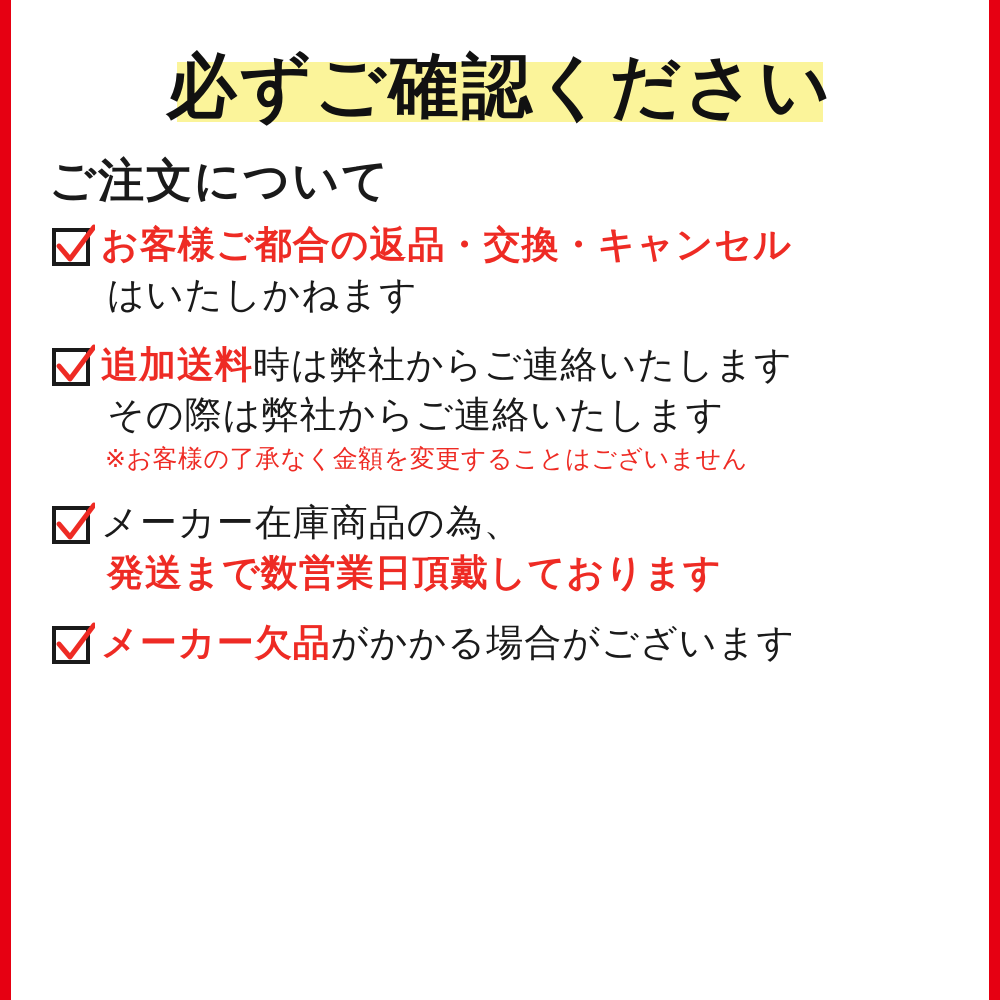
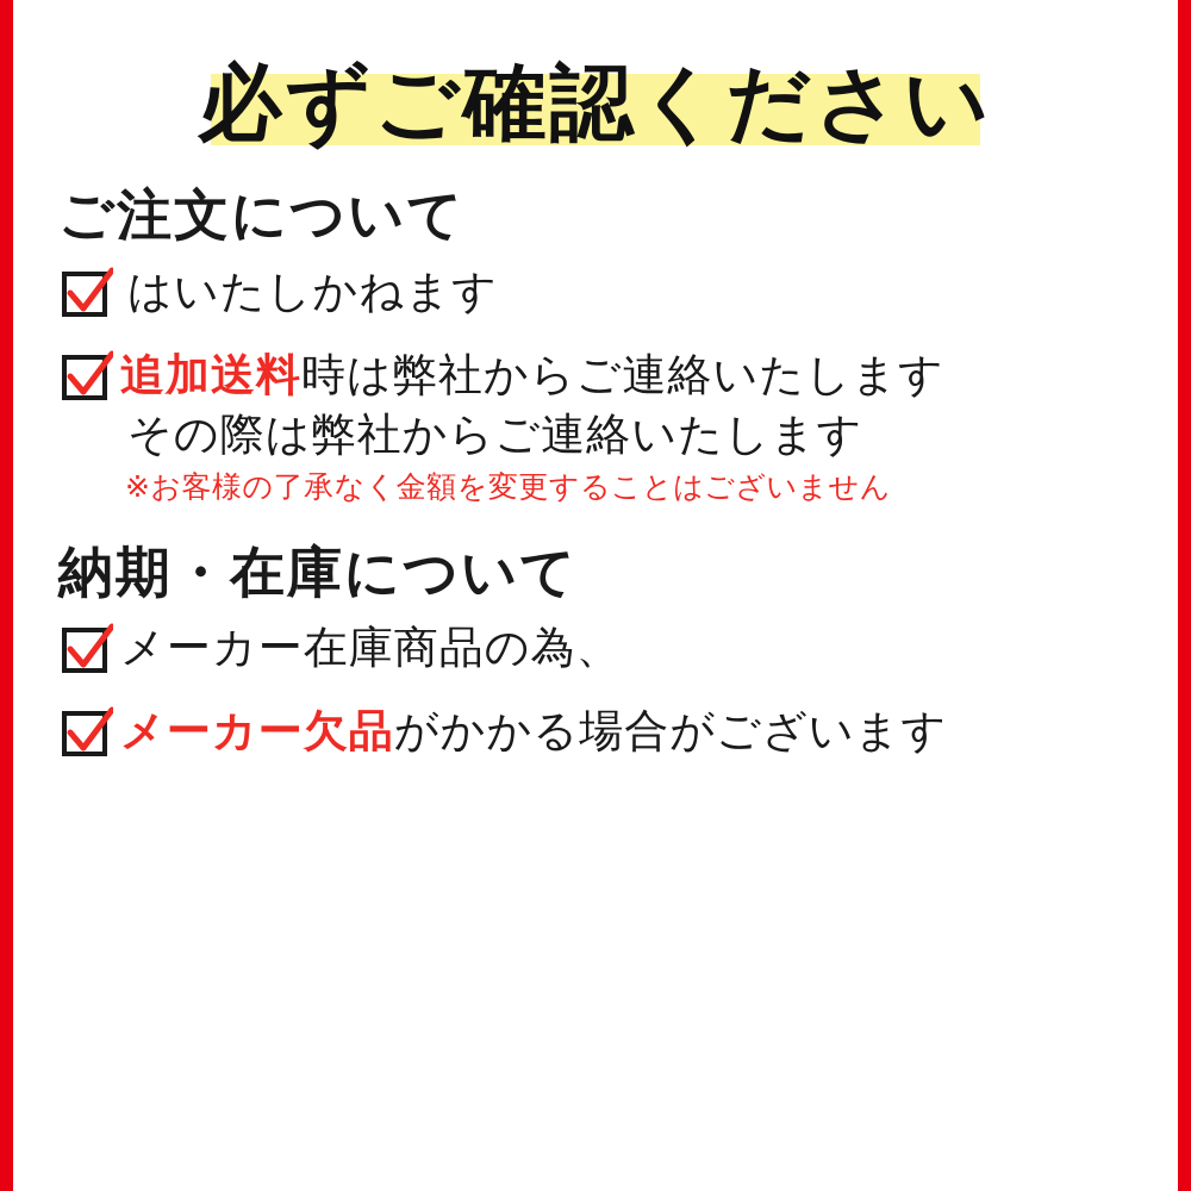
  必ずご確認ください
  ご注文について
- お客様ご都合の返品・交換・キャンセル
  はいたしかねます
  追加送料時は弊社からご連絡いたします
  その際は弊社からご連絡いたします
  ※お客様の了承なく金額を変更することはございません
+ 納期・在庫について
  メーカー在庫商品の為、
- 発送まで数営業日頂戴しております
  メーカー欠品がかかる場合がございます
